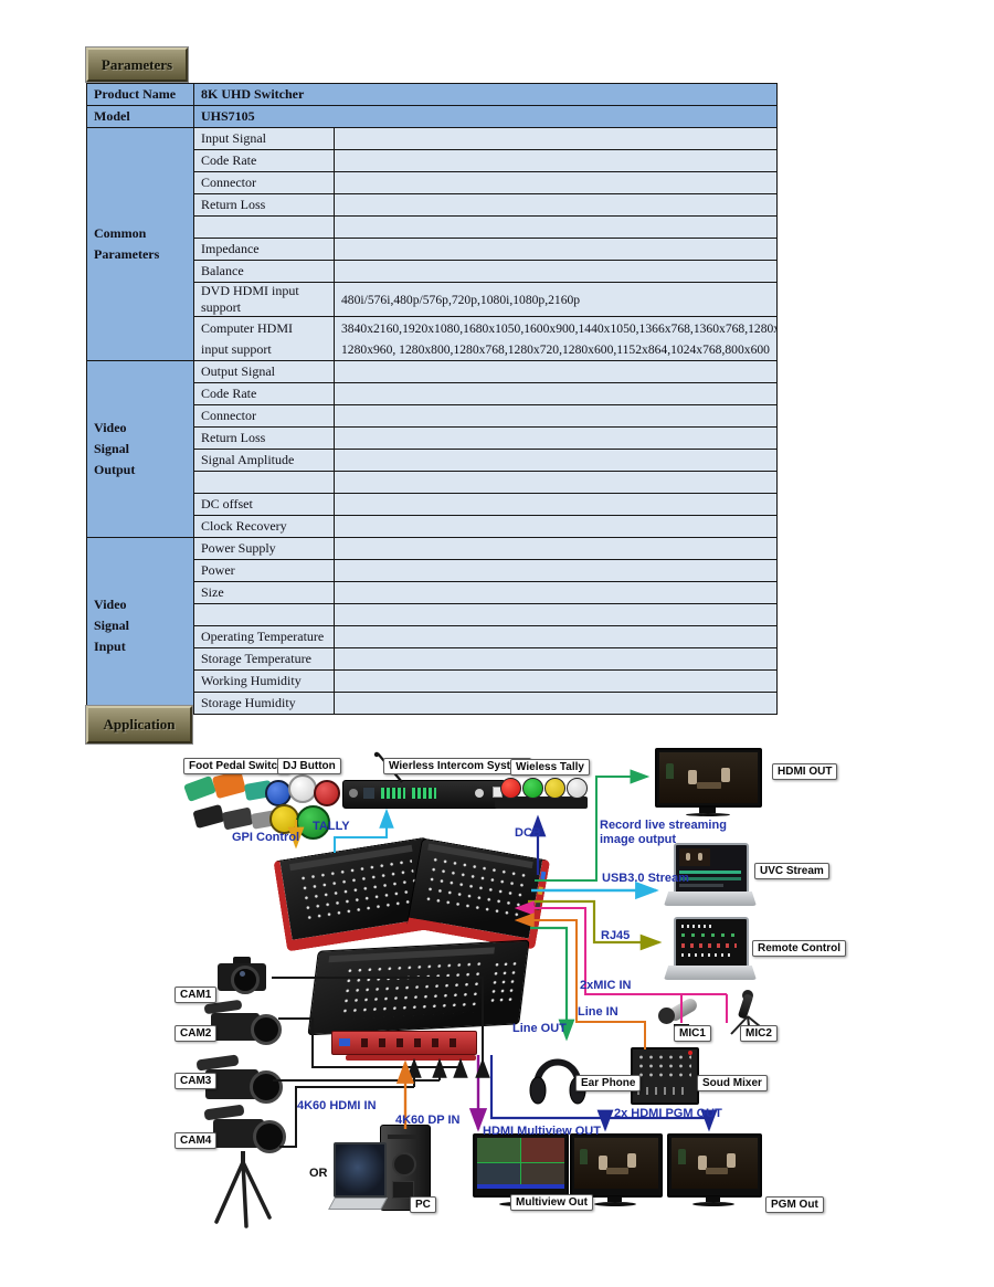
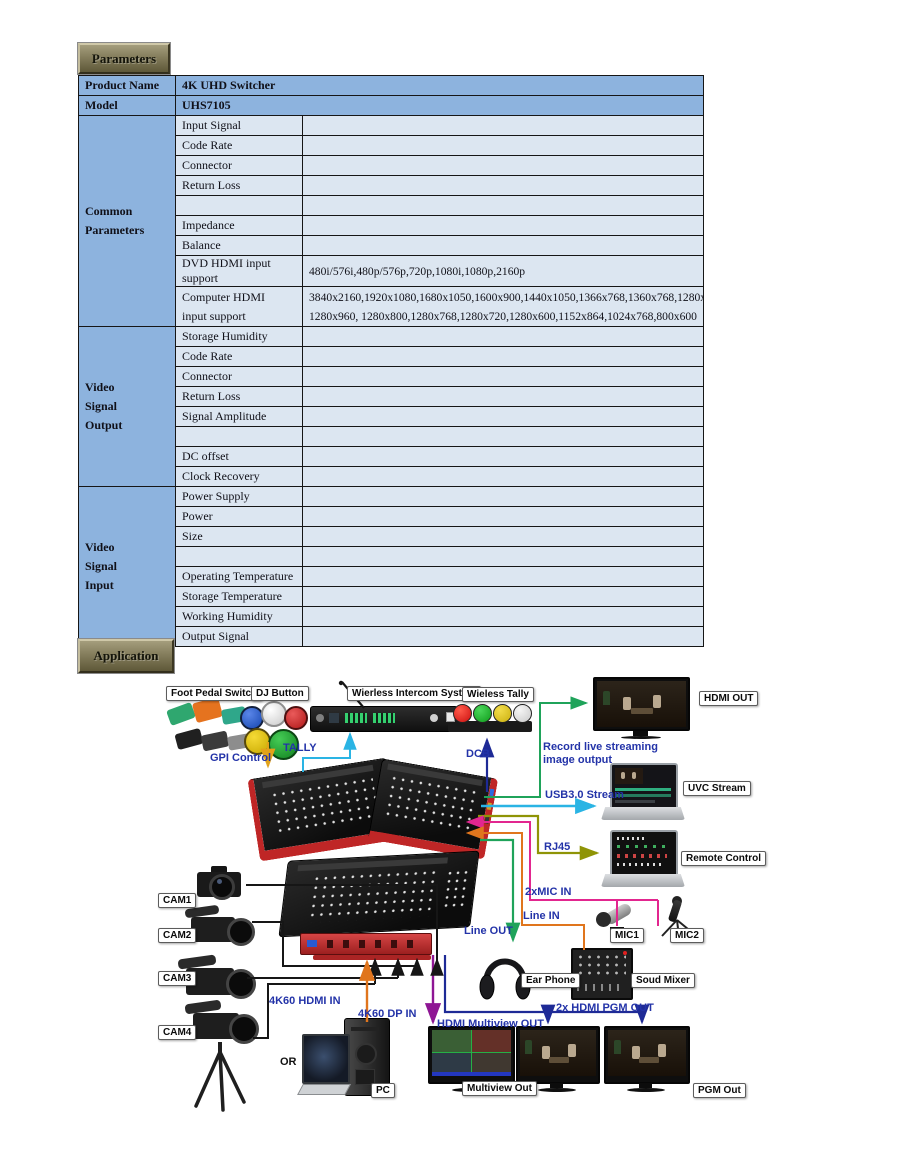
  Parameters
- Product Name	8K UHD Switcher
+ Product Name	4K UHD Switcher
  Model	UHS7105
  Common Parameters	Input Signal
  Code Rate
  Connector
  Return Loss
  Impedance
  Balance
  DVD HDMI input support	480i/576i,480p/576p,720p,1080i,1080p,2160p
  Computer HDMI input support	3840x2160,1920x1080,1680x1050,1600x900,1440x1050,1366x768,1360x768,1280x 1280x960, 1280x800,1280x768,1280x720,1280x600,1152x864,1024x768,800x600
- Video Signal Output	Output Signal
+ Video Signal Output	Storage Humidity
  Code Rate
  Connector
  Return Loss
  Signal Amplitude
  DC offset
  Clock Recovery
  Video Signal Input	Power Supply
  Power
  Size
  Operating Temperature
  Storage Temperature
  Working Humidity
- Storage Humidity
+ Output Signal
  Application
  Foot Pedal Switc
  DJ Button
  Wierless Intercom Syst
  Wieless Tally
  HDMI OUT
  UVC Stream
  Remote Control
  MIC1
  MIC2
  Ear Phone
  Soud Mixer
  CAM1
  CAM2
  CAM3
  CAM4
  PC
  Multiview Out
  PGM Out
  GPI Control
  TALLY
  DCB
  Record live streaming
  image output
  USB3.0 Stream
  RJ45
  2xMIC IN
  Line IN
  Line OUT
  4K60 HDMI IN
  4K60 DP IN
  HDMI Multiview OUT
  2x HDMI PGM OUT
  OR
